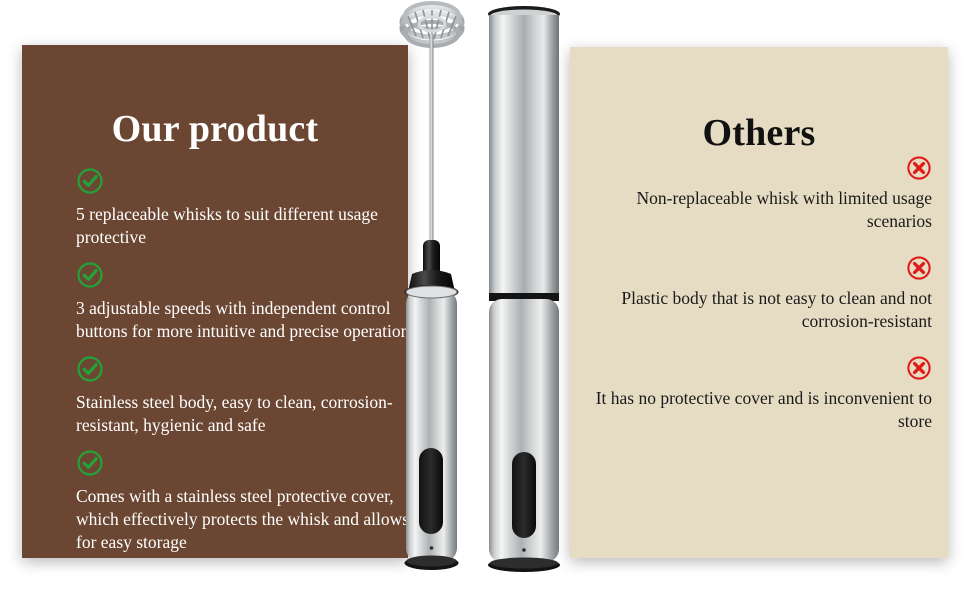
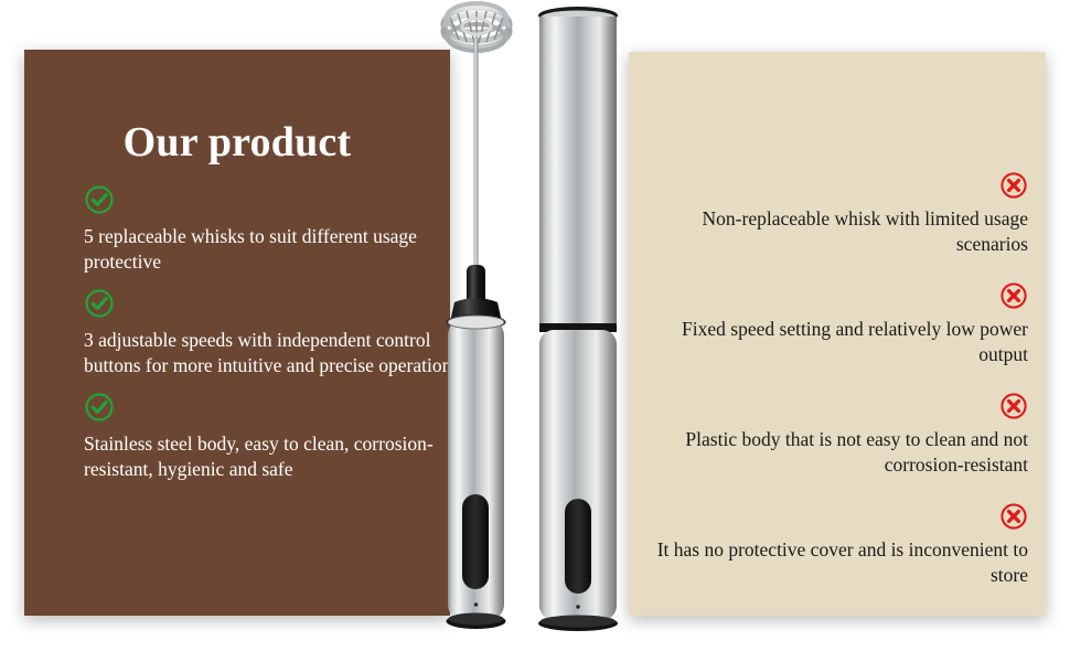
  Our product
  5 replaceable whisks to suit different usage protective
  3 adjustable speeds with independent control buttons for more intuitive and precise operation
  Stainless steel body, easy to clean, corrosion-resistant, hygienic and safe
- Comes with a stainless steel protective cover, which effectively protects the whisk and allows for easy storage
- Others
  Non-replaceable whisk with limited usage scenarios
+ Fixed speed setting and relatively low power output
  Plastic body that is not easy to clean and not corrosion-resistant
  It has no protective cover and is inconvenient to store
